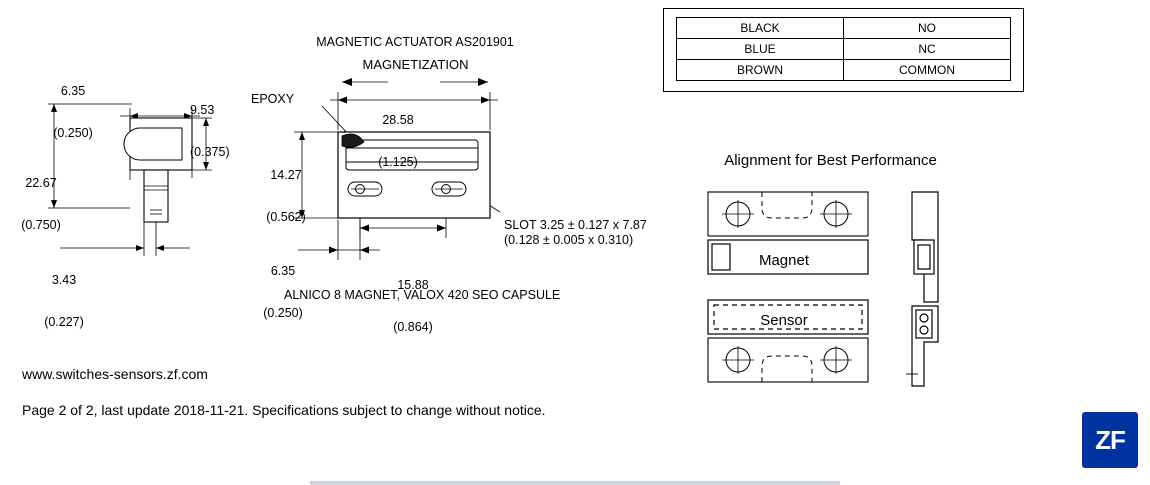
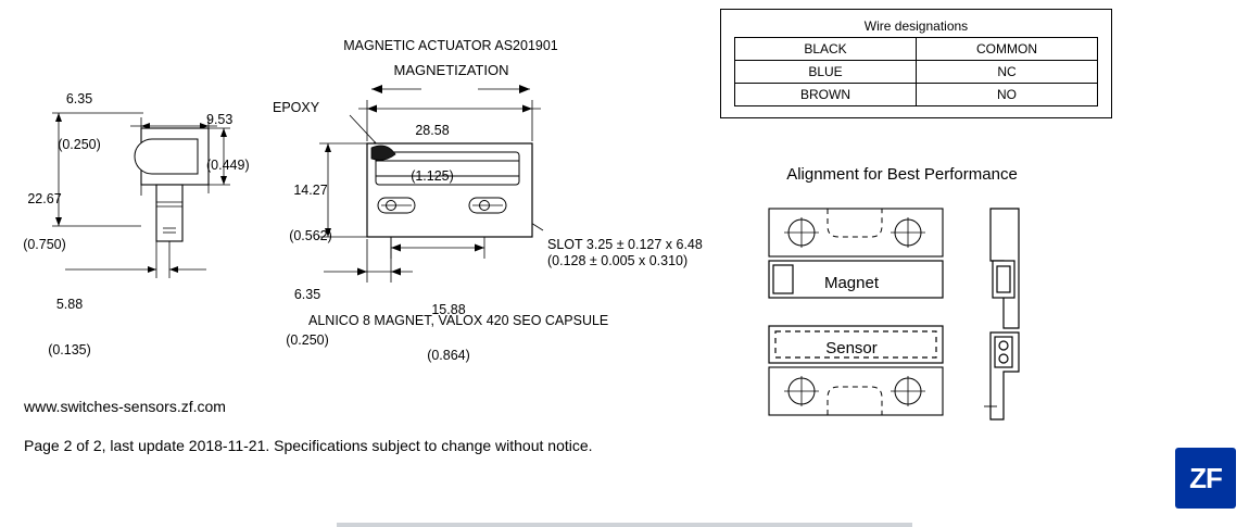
  6.35
  (0.250)
  9.53
- (0.375)
+ (0.449)
  22.67
  (0.750)
- 3.43
+ 5.88
- (0.227)
+ (0.135)
  MAGNETIC ACTUATOR AS201901
  MAGNETIZATION
  28.58
  (1.125)
  14.27
  (0.562)
  EPOXY
  6.35
  (0.250)
  15.88
  (0.864)
- SLOT 3.25 ± 0.127 x 7.87
+ SLOT 3.25 ± 0.127 x 6.48
  (0.128 ± 0.005 x 0.310)
  ALNICO 8 MAGNET, VALOX 420 SEO CAPSULE
  www.switches-sensors.zf.com
  Page 2 of 2, last update 2018-11-21. Specifications subject to change without notice.
+ Wire designations
- BLACK	NO
+ BLACK	COMMON
  BLUE	NC
- BROWN	COMMON
+ BROWN	NO
  Alignment for Best Performance
  Magnet
  Sensor
  ZF
